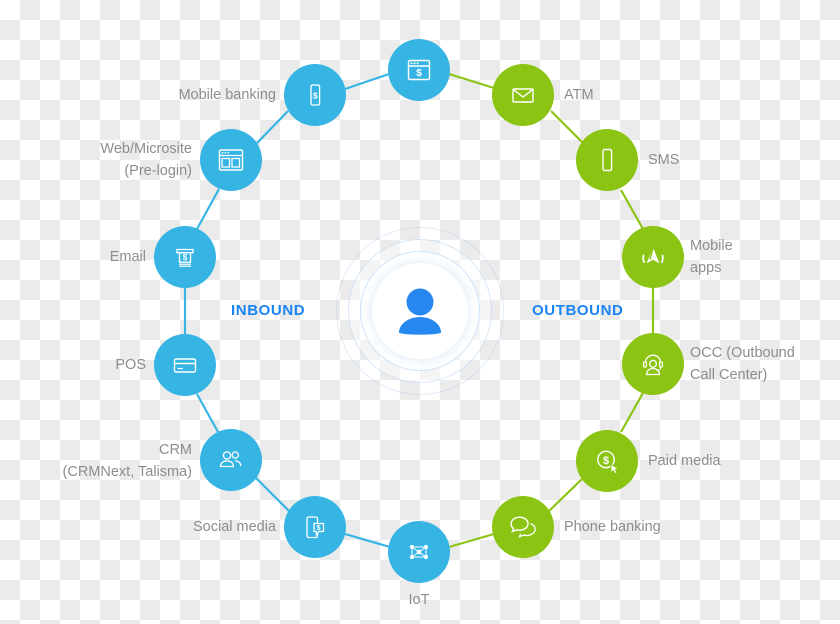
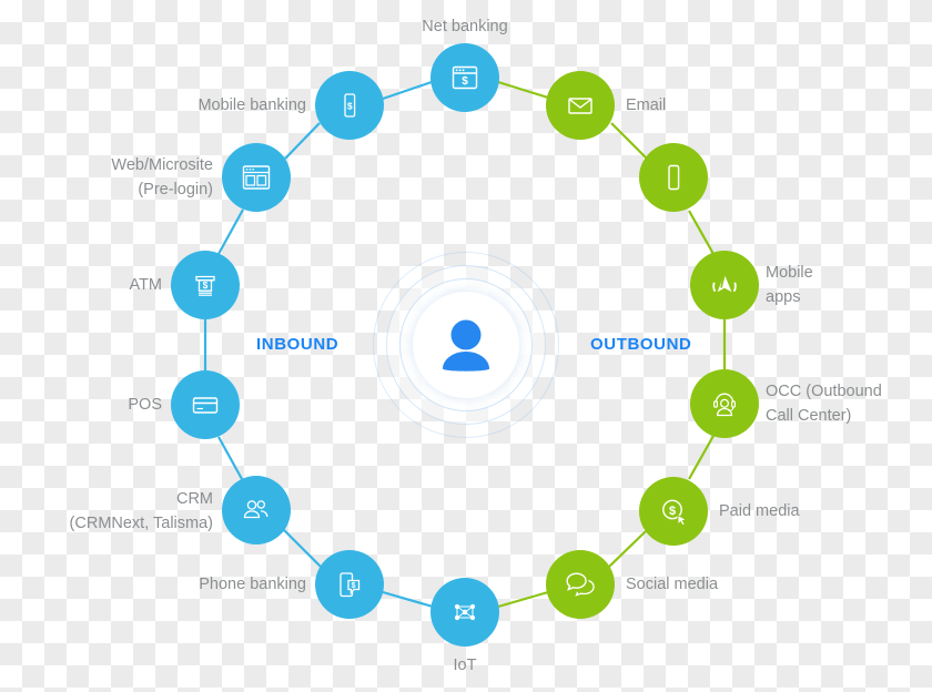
  INBOUND
  OUTBOUND
  $
+ Net banking
  $
  Mobile banking
  Web/Microsite
  (Pre-login)
  $
- Email
+ ATM
  POS
  CRM
  (CRMNext, Talisma)
- Social media
+ Phone banking
  IoT
- Phone banking
+ Social media
  $
  Paid media
  OCC (Outbound
  Call Center)
  Mobile
  apps
- SMS
- ATM
+ Email
